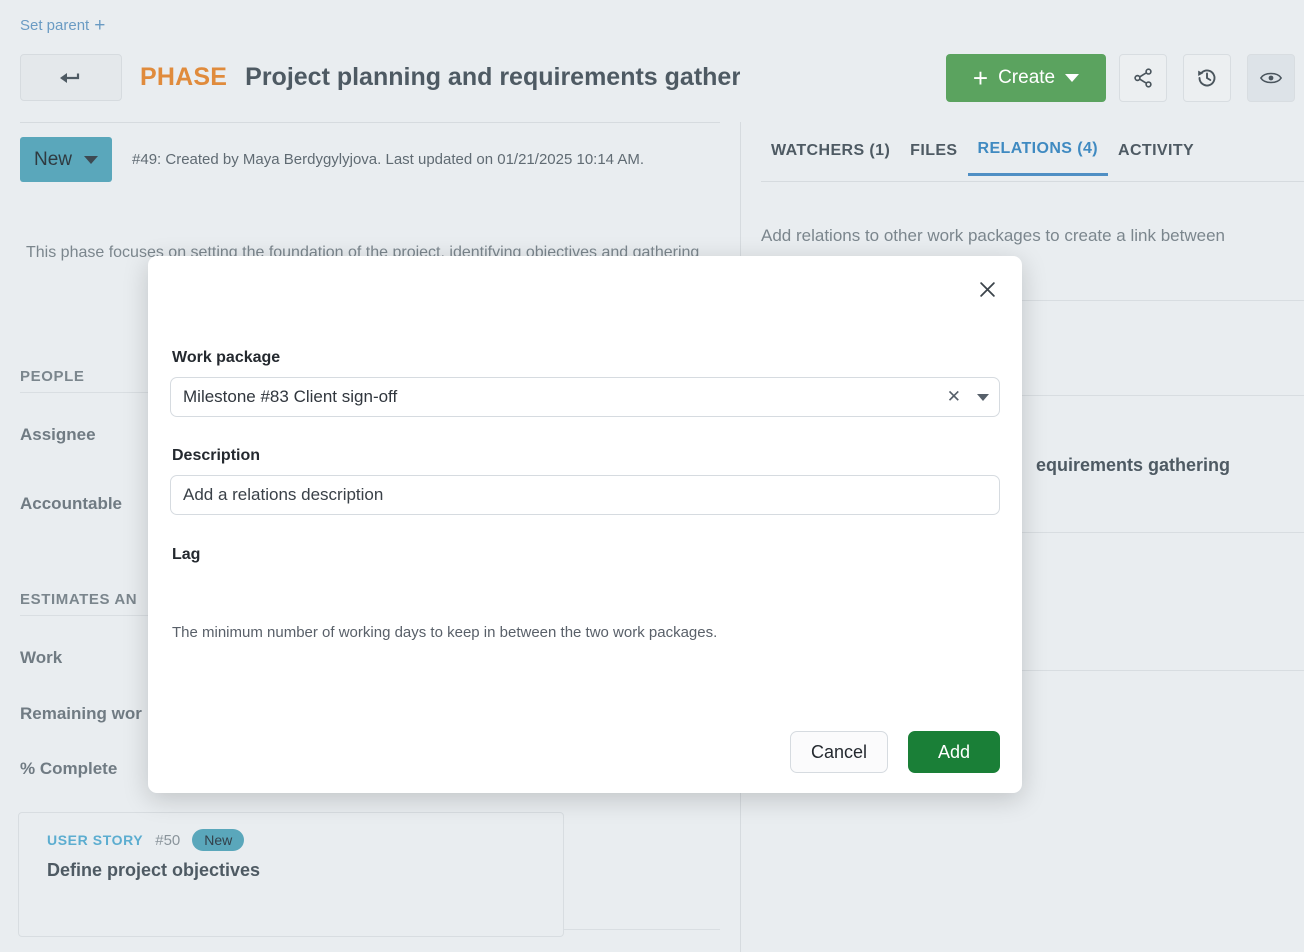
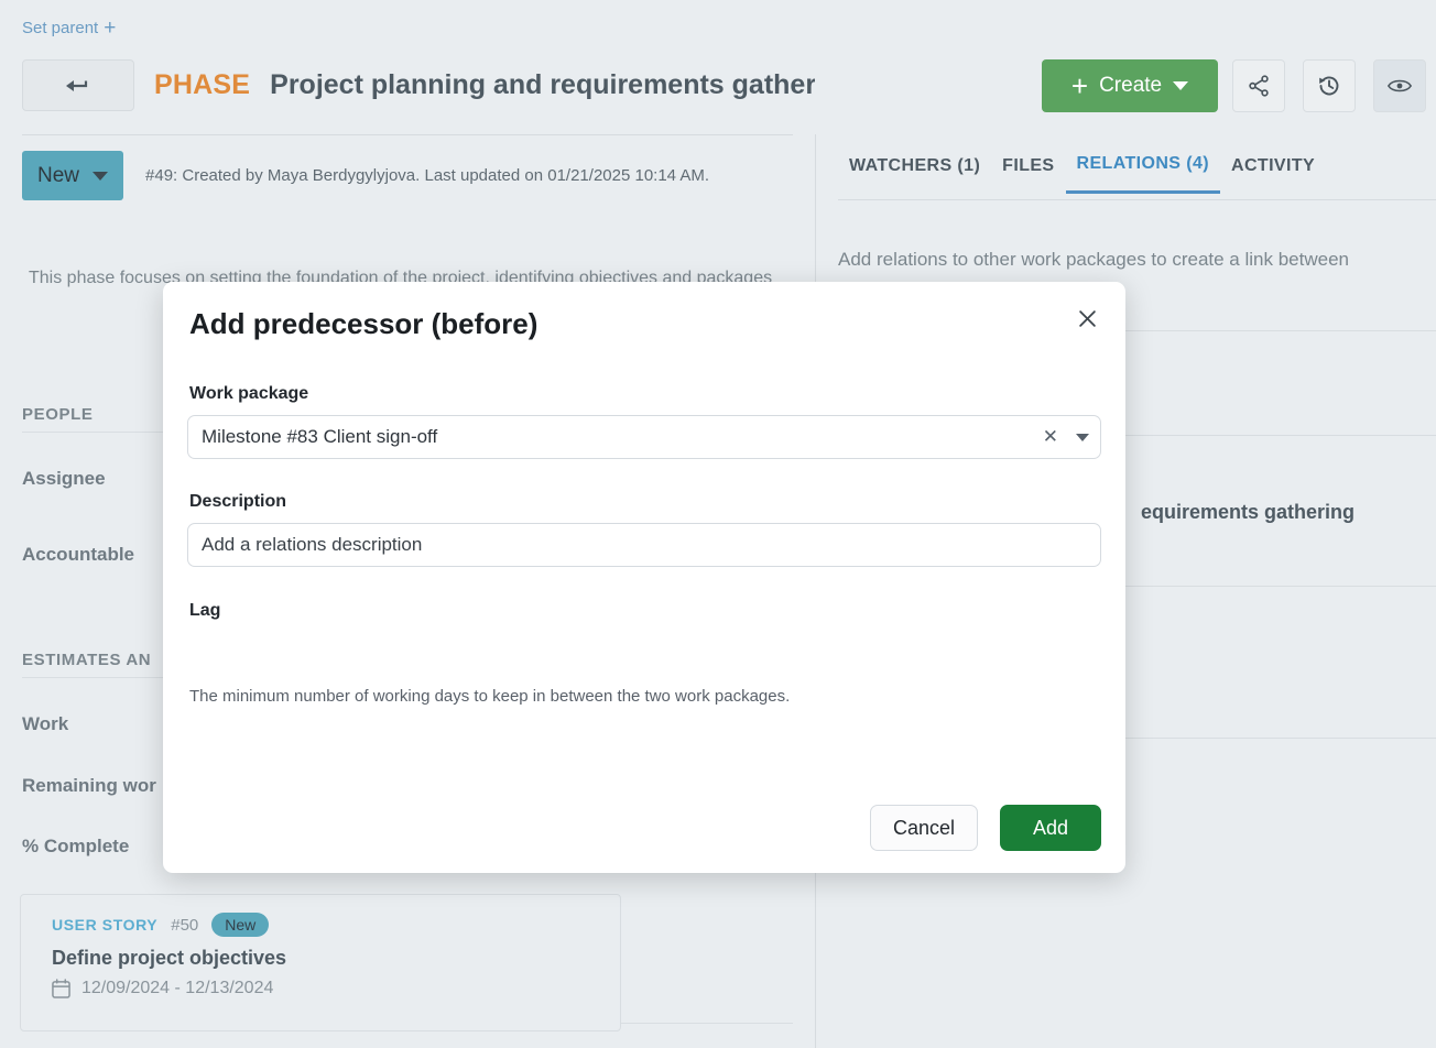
  Set parent
  +
  PHASE
  Project planning and requirements gather
  New
  #49: Created by Maya Berdygylyjova. Last updated on 01/21/2025 10:14 AM.
- This phase focuses on setting the foundation of the project, identifying objectives and gathering
+ This phase focuses on setting the foundation of the project, identifying objectives and packages
  PEOPLE
  Assignee
  Accountable
  ESTIMATES AN
  Work
  Remaining wor
  % Complete
  +
  Create
  WATCHERS (1)
  FILES
  RELATIONS (4)
  ACTIVITY
  Add relations to other work packages to create a link between
  equirements gathering
  USER STORY
  #50
  New
  Define project objectives
+ 12/09/2024 - 12/13/2024
+ Add predecessor (before)
  Work package
  Milestone #83 Client sign-off
  ✕
  Description
  Add a relations description
  Lag
  The minimum number of working days to keep in between the two work packages.
  Cancel
  Add
